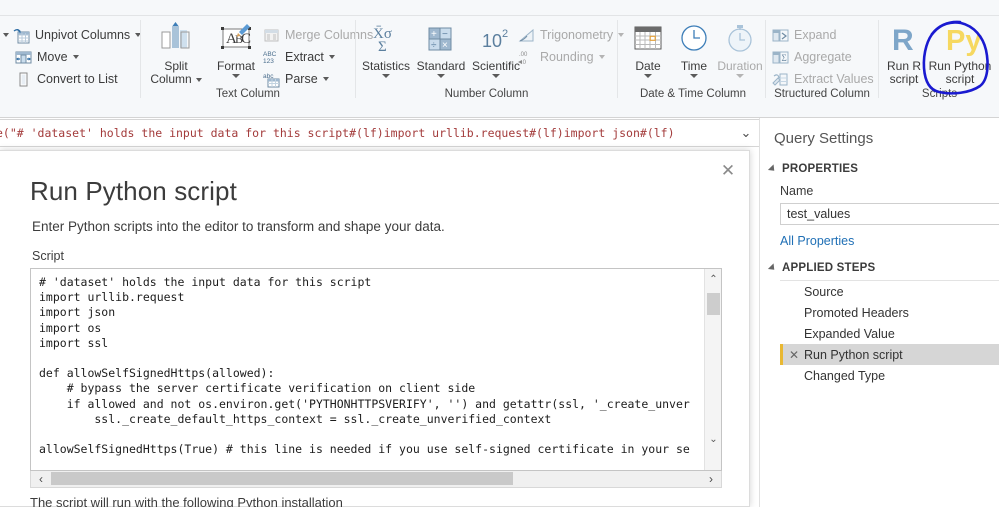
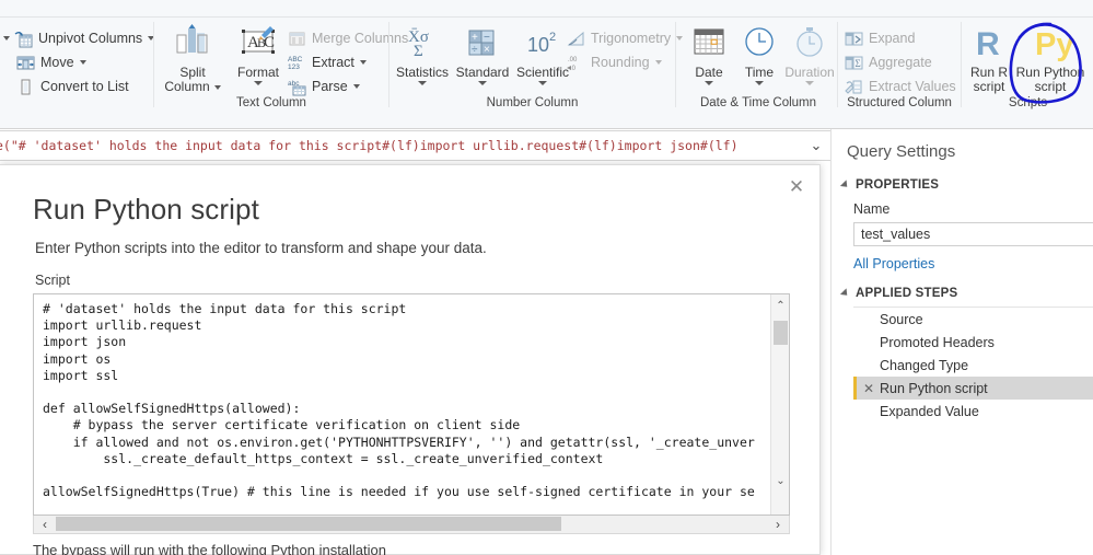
  Unpivot Columns
  Move
  Convert to List
  Split
  Column
  A
  B
  C
  Format
  Merge Coluns
  Extract
  Parse
  Text Column
  X̄σ
  Σ
  Statistics
  +
  −
  ÷
  ×
  Standard
  10
  2
  Scientific
  Trigonometry
  Rounding
  Number Column
  Date
  Time
  Duration
  Date & Time Column
  Expand
  Σ
  Aggregate
  Extract Values
  Structured Column
  R
  Run R
  script
  Py
  Run Pytho
  script
  ("# 'dataset' holds the input data for this script#(lf)import urllib.request#(lf)import json#(lf)
  ⌄
  Query Settings
  PROPERTIES
  Name
  test_values
  All Properties
  APPLIED STEPS
  Source
  Promoted Headers
- Expanded Value
+ Changed Type
  ✕
  Run Python script
- Changed Type
+ Expanded Value
  ✕
  Run Python script
  Enter Python scripts into the editor to transform and shape your data.
  Script
  # 'dataset' holds the input data for this script
  import urllib.request
  import json
  import os
  import ssl
  def allowSelfSignedHttps(allowed):
  # bypass the server certificate verification on client side
  if allowed and not os.environ.get('PYTHONHTTPSVERIFY', '') and getattr(ssl, '_create_unver
  ssl._create_default_https_context = ssl._create_unverified_context
  allowSelfSignedHttps(True) # this line is needed if you use self-signed certificate in your se
  ⌃
  ⌄
  ‹
  ›
- The script will run with the following Python installation
+ The bypass will run with the following Python installation
